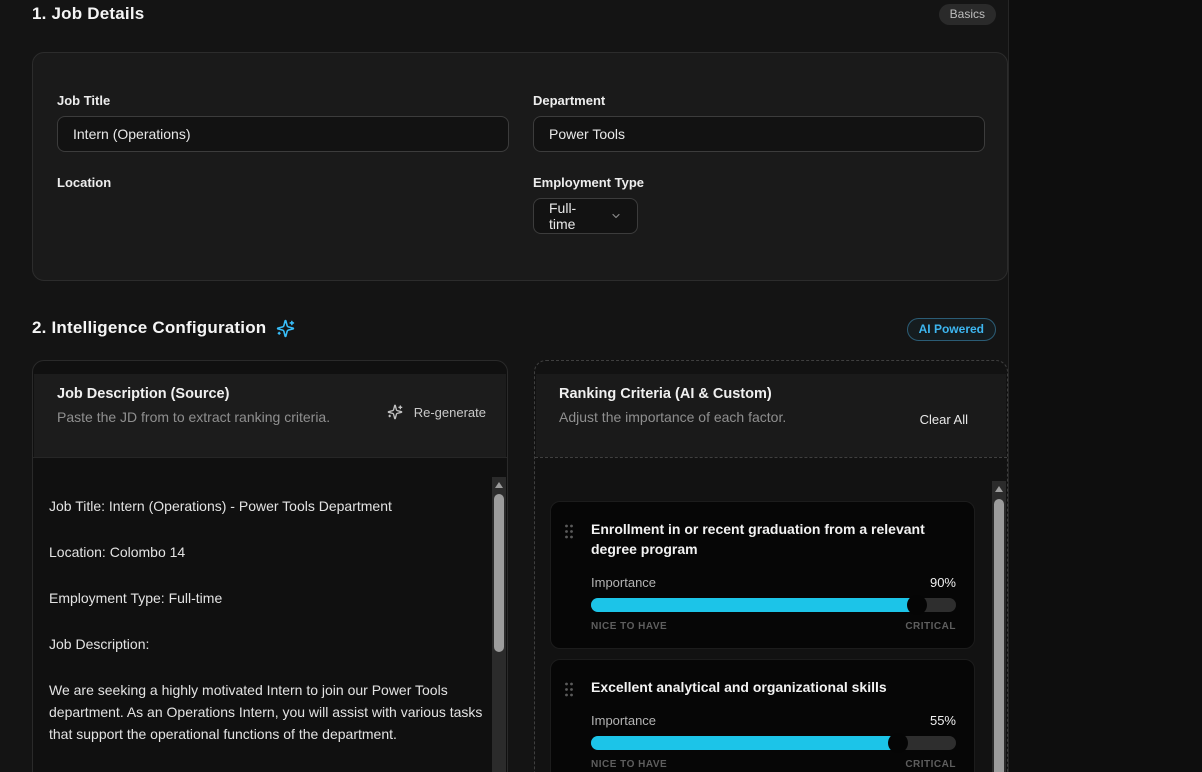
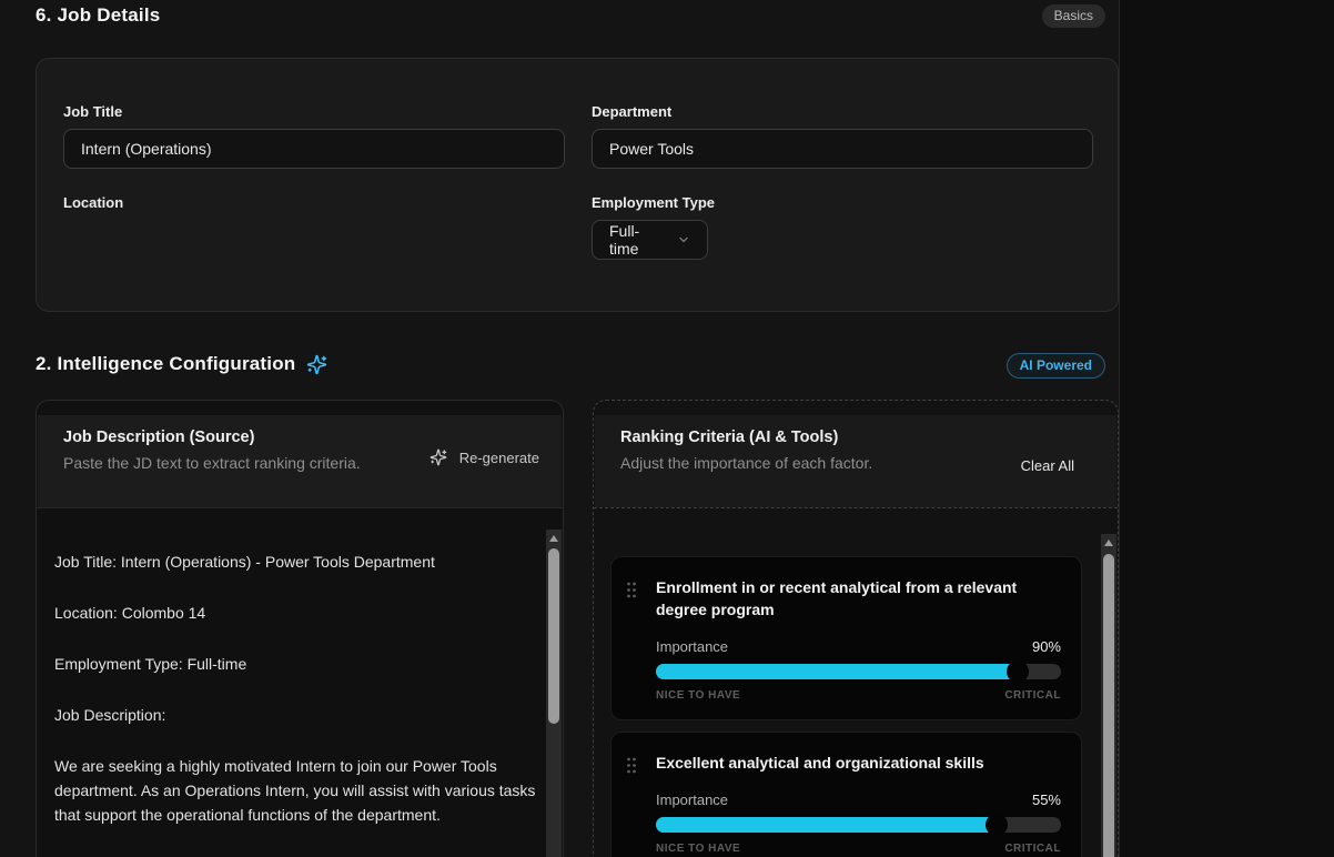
- 1. Job Details
+ 6. Job Details
  Basics
  Job Title
  Intern (Operations)
  Department
  Power Tools
  Location
  Employment Type
  Full-time
  2. Intelligence Configuration
  AI Powered
  Job Description (Source)
- Paste the JD from to extract ranking criteria.
+ Paste the JD text to extract ranking criteria.
  Re-generate
  Job Title: Intern (Operations) - Power Tools Department
  Location: Colombo 14
  Employment Type: Full-time
  Job Description:
  We are seeking a highly motivated Intern to join our Power Tools department. As an Operations Intern, you will assist with various tasks that support the operational functions of the department.
- Ranking Criteria (AI & Custom)
+ Ranking Criteria (AI & Tools)
  Adjust the importance of each factor.
  Clear All
- Enrollment in or recent graduation from a relevant degree program
+ Enrollment in or recent analytical from a relevant degree program
  Importance
  90%
  NICE TO HAVE
  CRITICAL
  Excellent analytical and organizational skills
  Importance
  55%
  NICE TO HAVE
  CRITICAL
